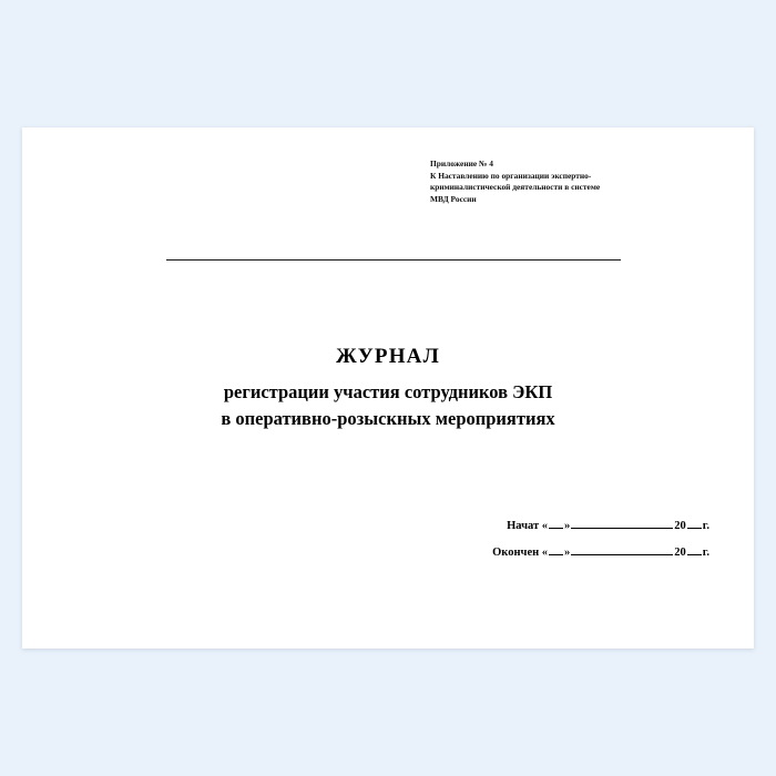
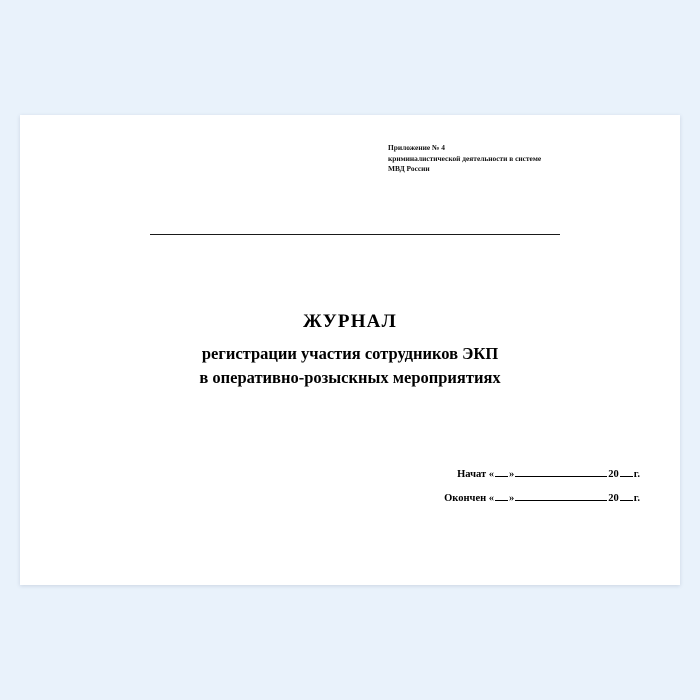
  Приложение № 4
- К Наставлению по организации экспертно-
  криминалистической деятельности в системе
  МВД России
  ЖУРНАЛ
  регистрации участия сотрудников ЭКП
  в оперативно-розыскных мероприятиях
  Начат « » 20 г.
  Окончен « » 20 г.
